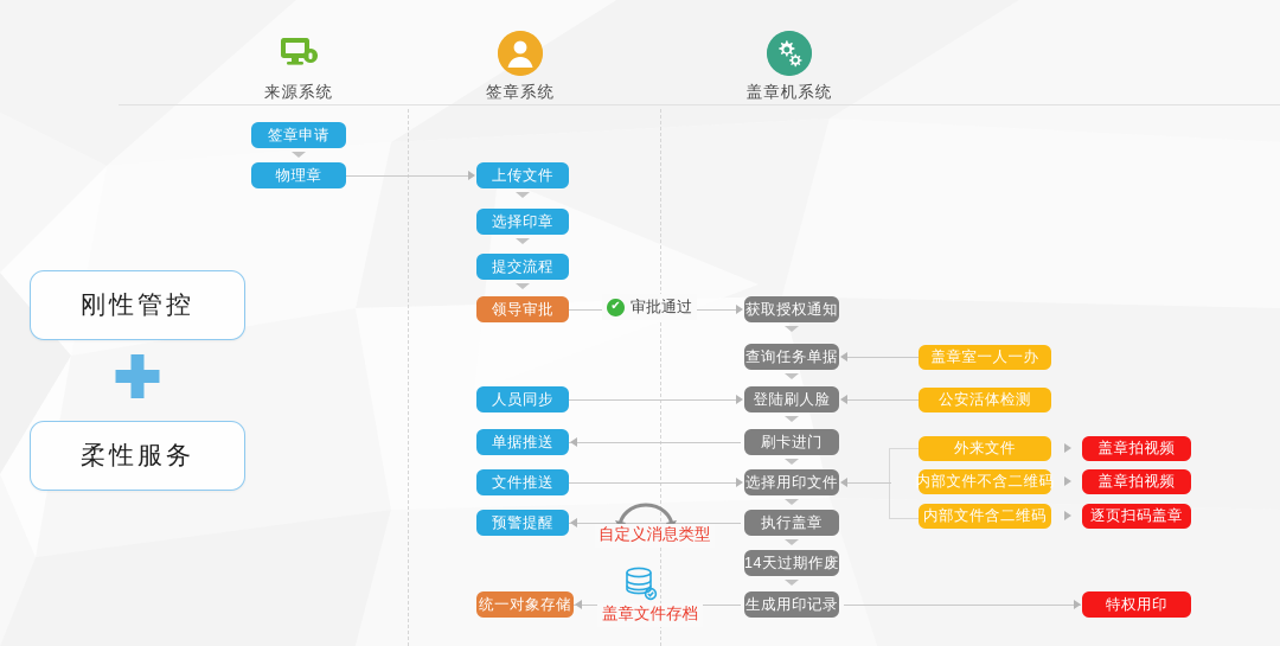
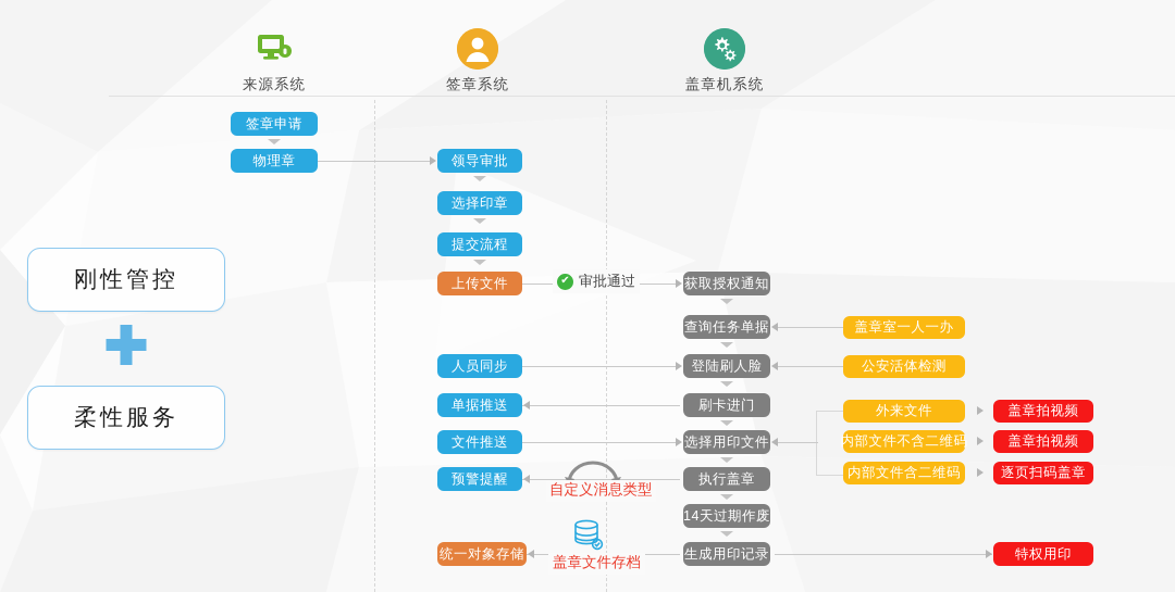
  来源系统
  签章系统
  盖章机系统
  刚性管控
  柔性服务
  签章申请
  物理章
- 上传文件
+ 领导审批
  选择印章
  提交流程
- 领导审批
+ 上传文件
  ✔
  审批通过
  人员同步
  单据推送
  文件推送
  预警提醒
  自定义消息类型
  统一对象存储
  盖章文件存档
  获取授权通知
  查询任务单据
  登陆刷人脸
  刷卡进门
  选择用印文件
  执行盖章
  14天过期作废
  生成用印记录
  盖章室一人一办
  公安活体检测
  外来文件
  内部文件不含二维码
  内部文件含二维码
  盖章拍视频
  盖章拍视频
  逐页扫码盖章
  特权用印
